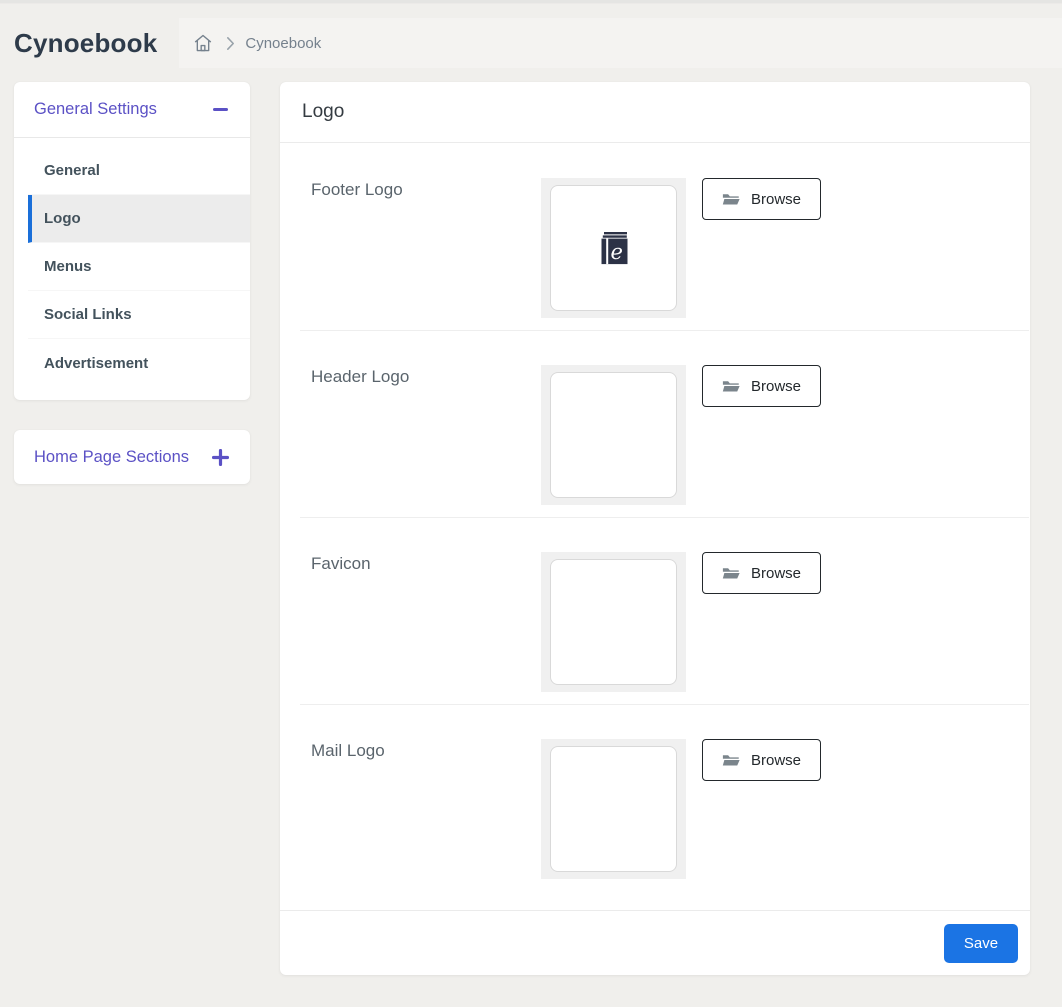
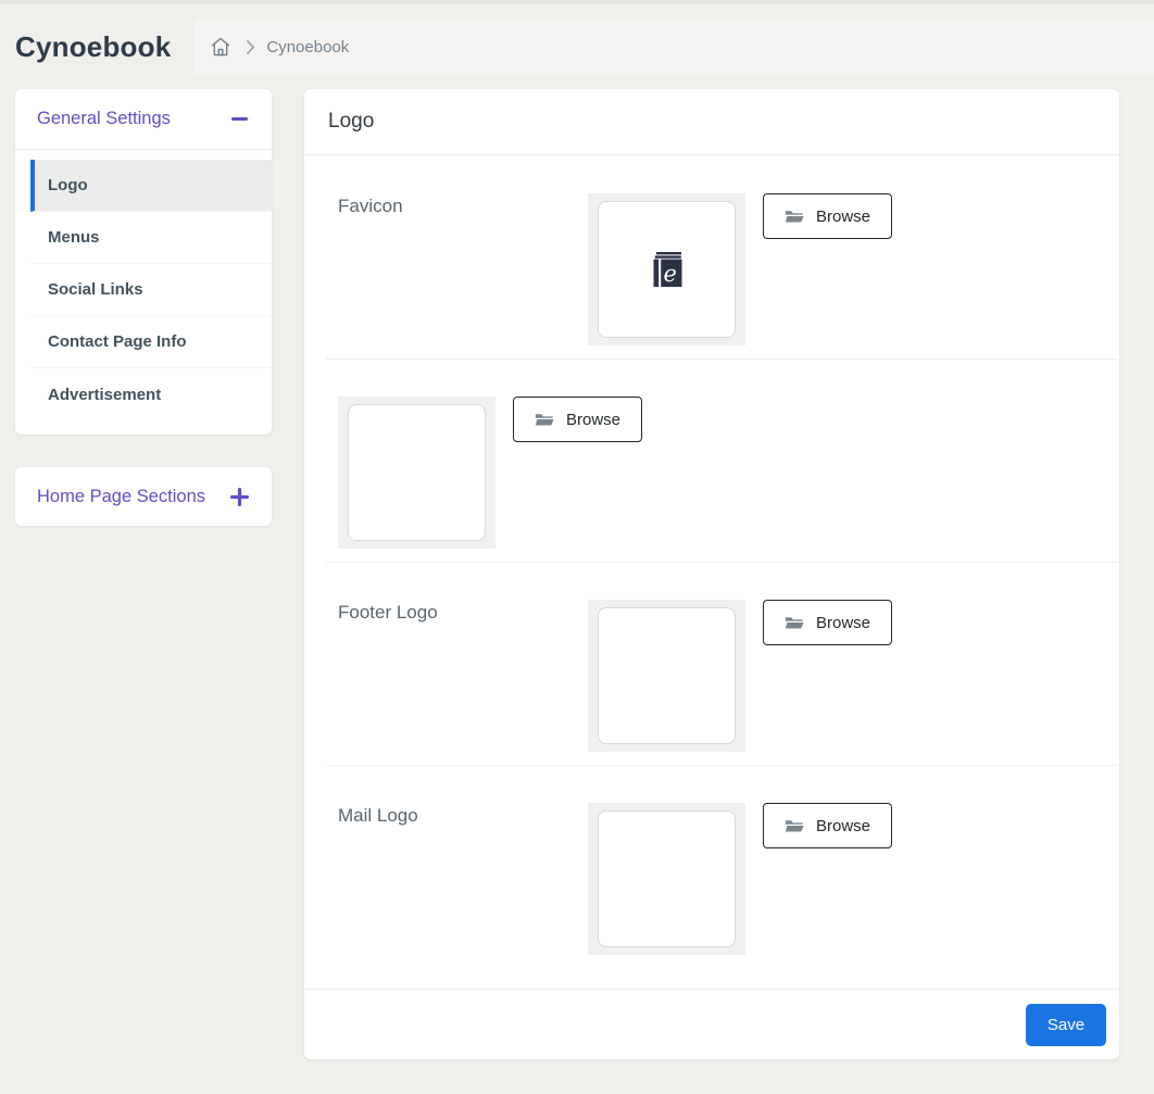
  Cynoebook
  Cynoebook
  General Settings
- General
  Logo
  Menus
  Social Links
+ Contact Page Info
  Advertisement
  Home Page Sections
  Logo
- Footer Logo
+ Favicon
  e
  Browse
- Header Logo
  Browse
- Favicon
+ Footer Logo
  Browse
  Mail Logo
  Browse
  Save
